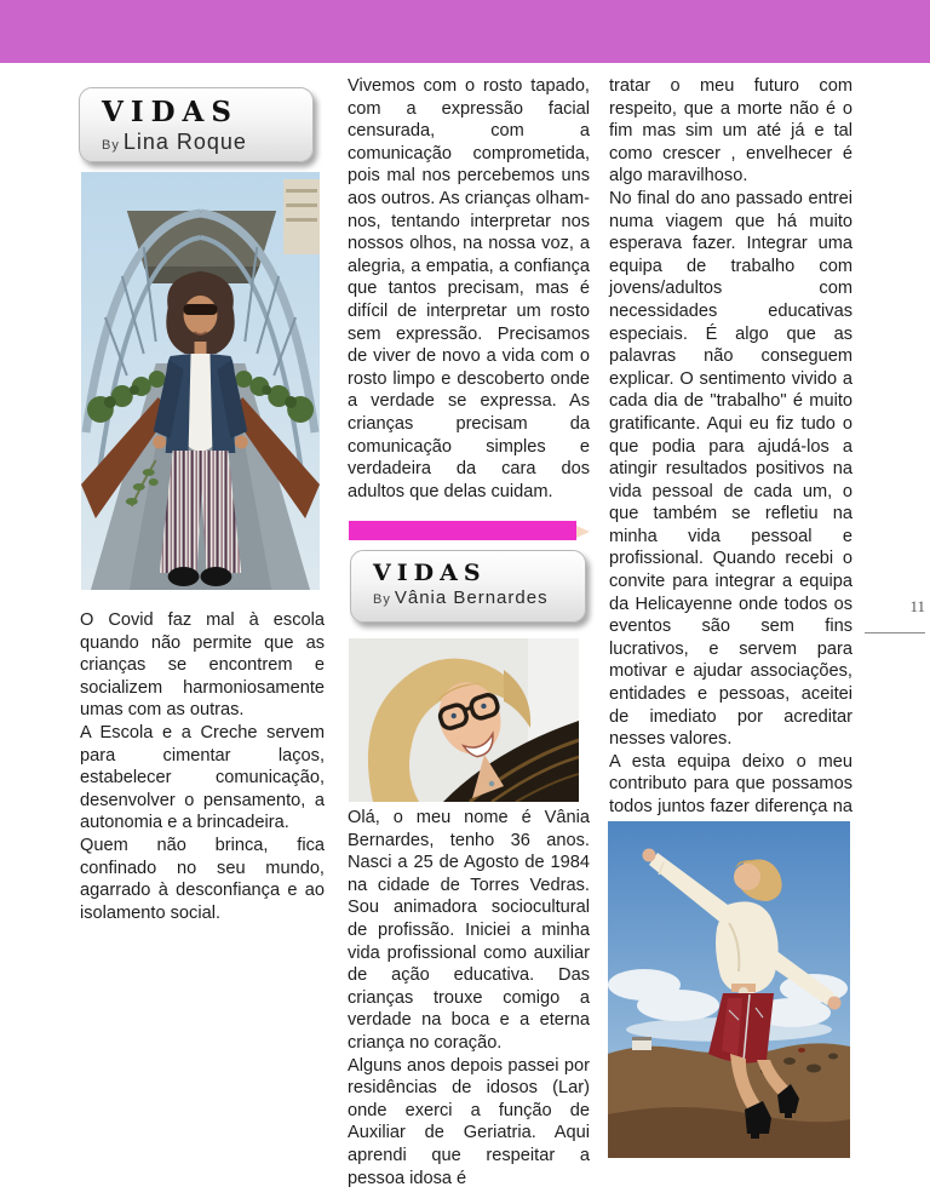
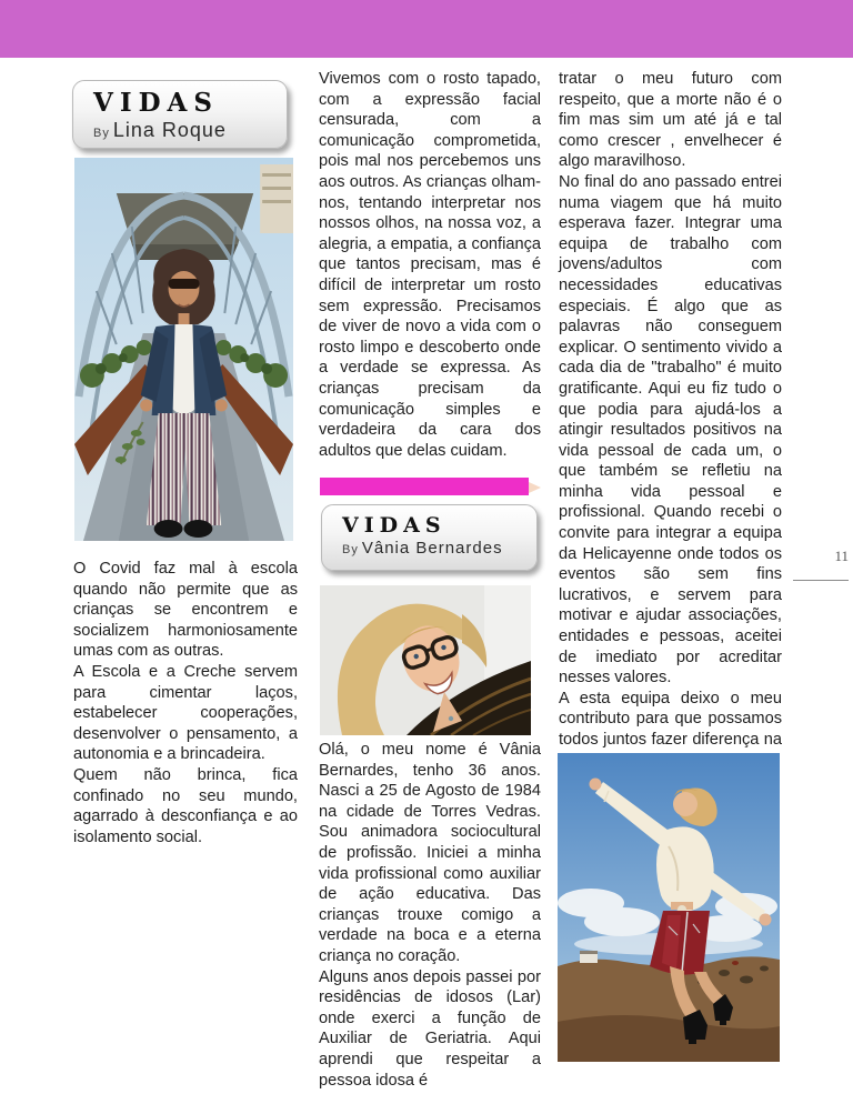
  VIDAS
  By Lina Roque
  O Covid faz mal à escola quando não permite que as crianças se encontrem e socializem harmoniosamente umas com as outras.
- A Escola e a Creche servem para cimentar laços, estabelecer comunicação, desenvolver o pensamento, a autonomia e a brincadeira.
+ A Escola e a Creche servem para cimentar laços, estabelecer cooperações, desenvolver o pensamento, a autonomia e a brincadeira.
  Quem não brinca, fica confinado no seu mundo, agarrado à desconfiança e ao isolamento social.
  Vivemos com o rosto tapado, com a expressão facial censurada, com a comunicação comprometida, pois mal nos percebemos uns aos outros. As crianças olham-nos, tentando interpretar nos nossos olhos, na nossa voz, a alegria, a empatia, a confiança que tantos precisam, mas é difícil de interpretar um rosto sem expressão. Precisamos de viver de novo a vida com o rosto limpo e descoberto onde a verdade se expressa. As crianças precisam da comunicação simples e verdadeira da cara dos adultos que delas cuidam.
  VIDAS
  By Vânia Bernardes
  Olá, o meu nome é Vânia Bernardes, tenho 36 anos. Nasci a 25 de Agosto de 1984 na cidade de Torres Vedras. Sou animadora sociocultural de profissão. Iniciei a minha vida profissional como auxiliar de ação educativa. Das crianças trouxe comigo a verdade na boca e a eterna criança no coração.
  Alguns anos depois passei por residências de idosos (Lar) onde exerci a função de Auxiliar de Geriatria. Aqui aprendi que respeitar a pessoa idosa é
  tratar o meu futuro com respeito, que a morte não é o fim mas sim um até já e tal como crescer , envelhecer é algo maravilhoso.
  No final do ano passado entrei numa viagem que há muito esperava fazer. Integrar uma equipa de trabalho com jovens/adultos com necessidades educativas especiais. É algo que as palavras não conseguem explicar. O sentimento vivido a cada dia de "trabalho" é muito gratificante. Aqui eu fiz tudo o que podia para ajudá-los a atingir resultados positivos na vida pessoal de cada um, o que também se refletiu na minha vida pessoal e profissional. Quando recebi o convite para integrar a equipa da Helicayenne onde todos os eventos são sem fins lucrativos, e servem para motivar e ajudar associações, entidades e pessoas, aceitei de imediato por acreditar nesses valores.
  A esta equipa deixo o meu contributo para que possamos todos juntos fazer diferença na
  11
